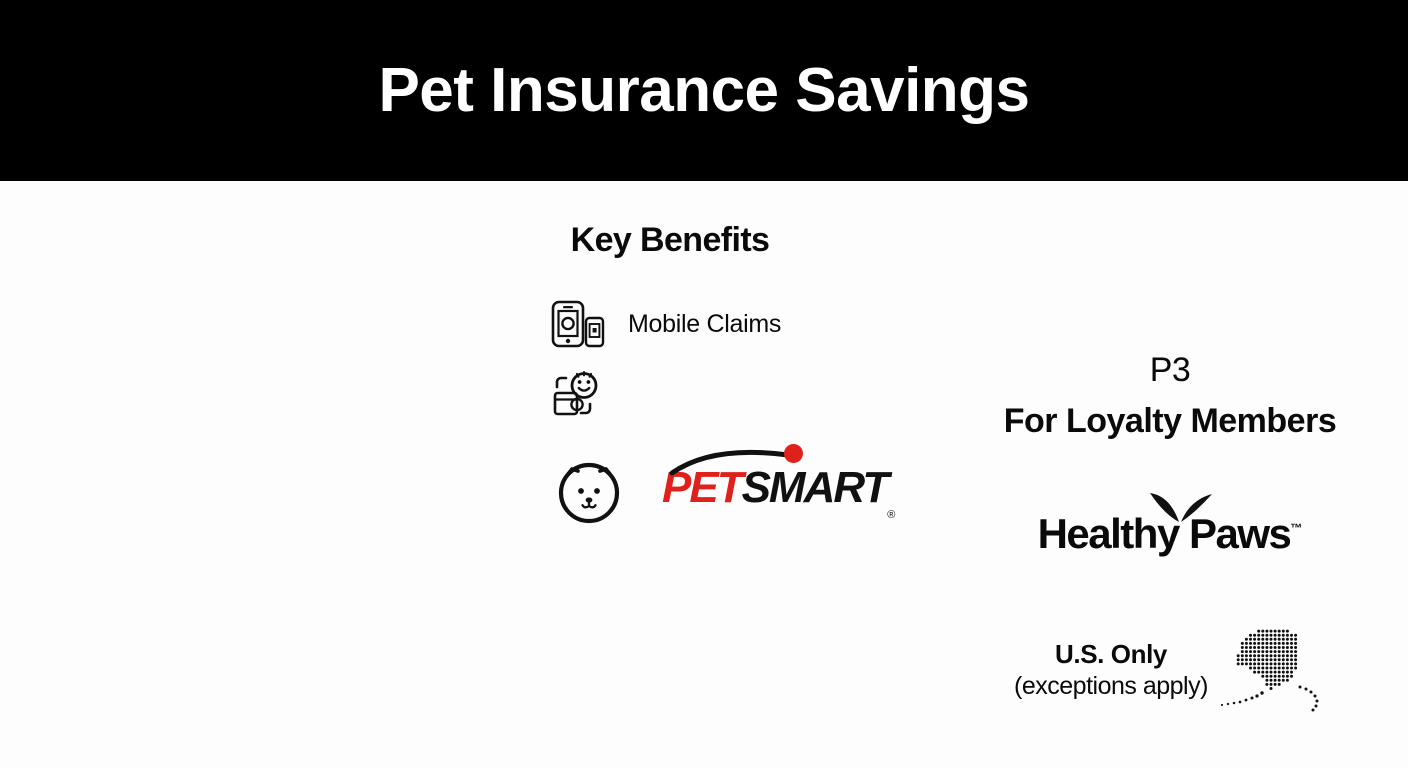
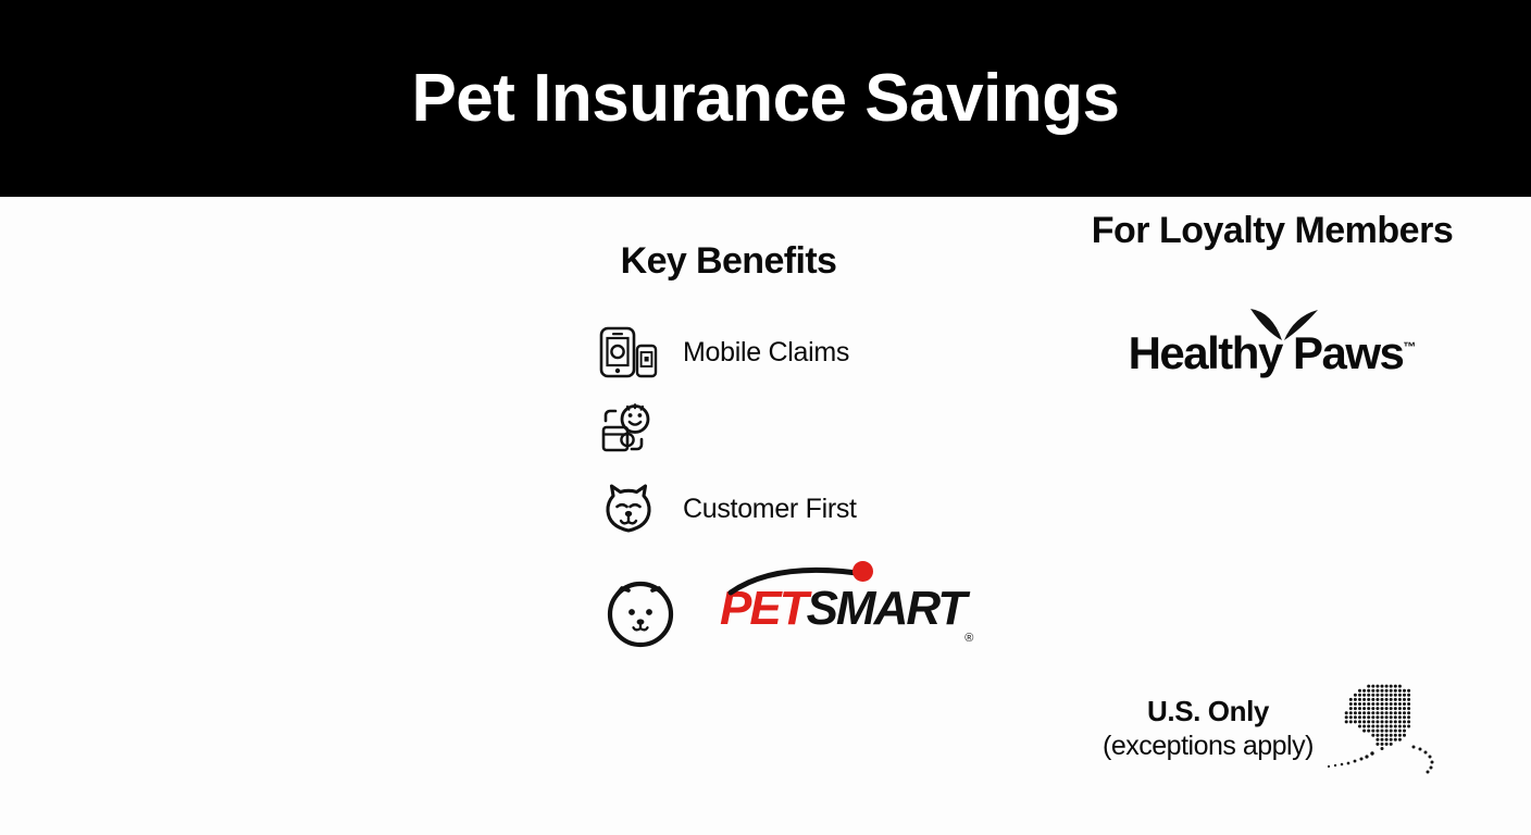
  Pet Insurance Savings
  Key Benefits
  Mobile Claims
+ Customer First
  PETSMART®
- P3
  For Loyalty Members
  Healthy Paws™
  U.S. Only
  (exceptions apply)
